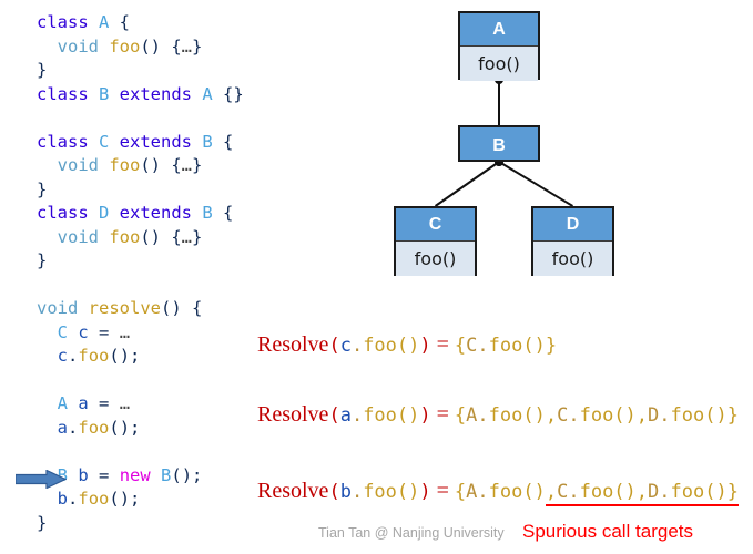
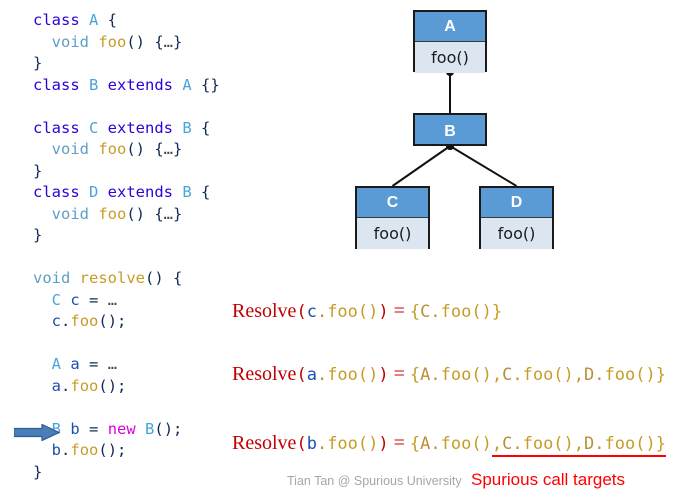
  class A {
  void foo() {…}
  }
  class B extends A {}
  class C extends B {
  void foo() {…}
  }
  class D extends B {
  void foo() {…}
  }
  void resolve() {
  C c = …
  c.foo();
  A a = …
  a.foo();
  B b = new B();
  b.foo();
  }
  A
  foo()
  B
  C
  foo()
  D
  foo()
  Resolve(c.foo()) = {C.foo()}
  Resolve(a.foo()) = {A.foo(),C.foo(),D.foo()}
  Resolve(b.foo()) = {A.foo(),C.foo(),D.foo()}
  Spurious call targets
- Tian Tan @ Nanjing University
+ Tian Tan @ Spurious University
